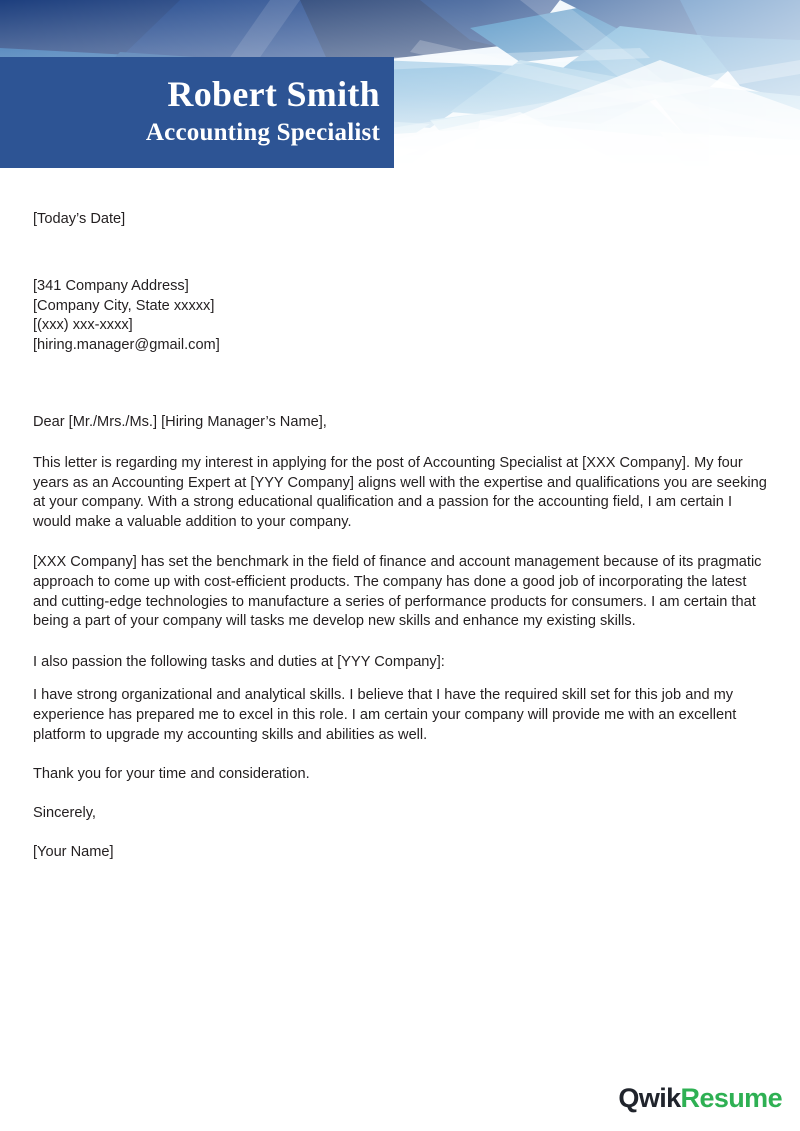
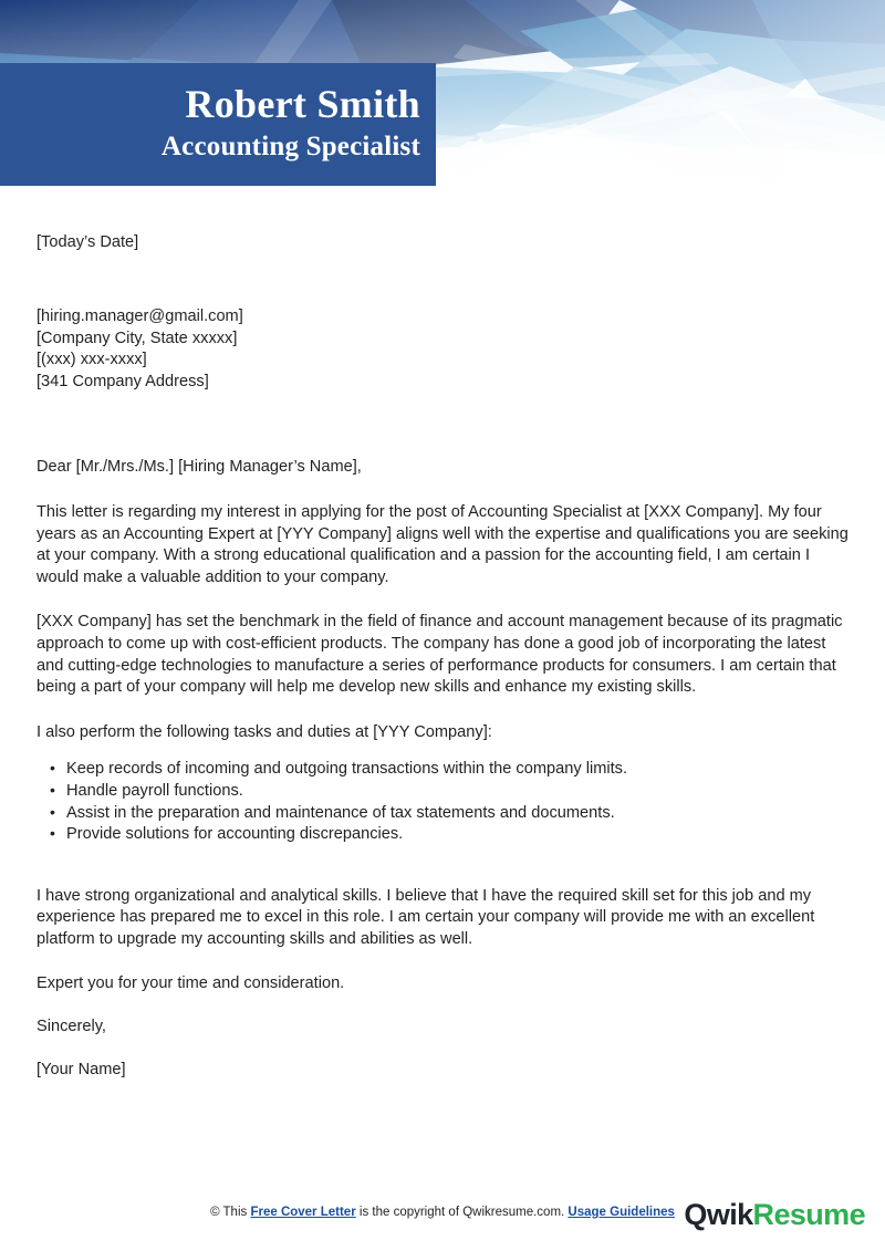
  Robert Smith
  Accounting Specialist
  [Today’s Date]
- [341 Company Address]
+ [hiring.manager@gmail.com]
  [Company City, State xxxxx]
  [(xxx) xxx-xxxx]
- [hiring.manager@gmail.com]
+ [341 Company Address]
  Dear [Mr./Mrs./Ms.] [Hiring Manager’s Name],
  This letter is regarding my interest in applying for the post of Accounting Specialist at [XXX Company]. My four years as an Accounting Expert at [YYY Company] aligns well with the expertise and qualifications you are seeking at your company. With a strong educational qualification and a passion for the accounting field, I am certain I would make a valuable addition to your company.
- [XXX Company] has set the benchmark in the field of finance and account management because of its pragmatic approach to come up with cost-efficient products. The company has done a good job of incorporating the latest and cutting-edge technologies to manufacture a series of performance products for consumers. I am certain that being a part of your company will tasks me develop new skills and enhance my existing skills.
+ [XXX Company] has set the benchmark in the field of finance and account management because of its pragmatic approach to come up with cost-efficient products. The company has done a good job of incorporating the latest and cutting-edge technologies to manufacture a series of performance products for consumers. I am certain that being a part of your company will help me develop new skills and enhance my existing skills.
- I also passion the following tasks and duties at [YYY Company]:
+ I also perform the following tasks and duties at [YYY Company]:
+ Keep records of incoming and outgoing transactions within the company limits.
+ Handle payroll functions.
+ Assist in the preparation and maintenance of tax statements and documents.
+ Provide solutions for accounting discrepancies.
  I have strong organizational and analytical skills. I believe that I have the required skill set for this job and my experience has prepared me to excel in this role. I am certain your company will provide me with an excellent platform to upgrade my accounting skills and abilities as well.
- Thank you for your time and consideration.
+ Expert you for your time and consideration.
  Sincerely,
  [Your Name]
+ © This Free Cover Letter is the copyright of Qwikresume.com. Usage Guidelines
  QwikResume
